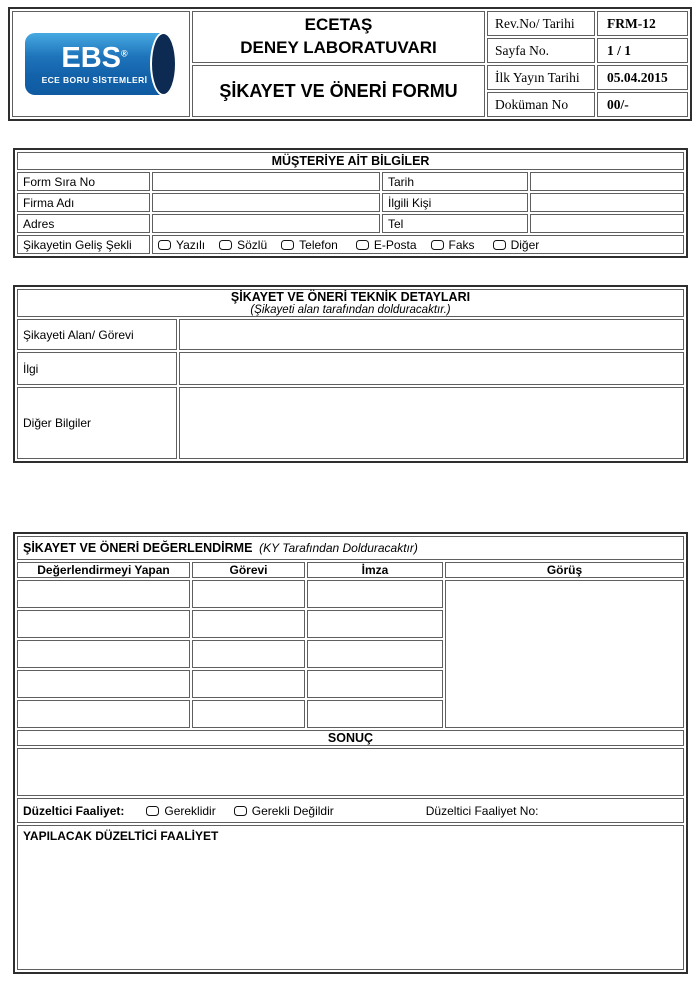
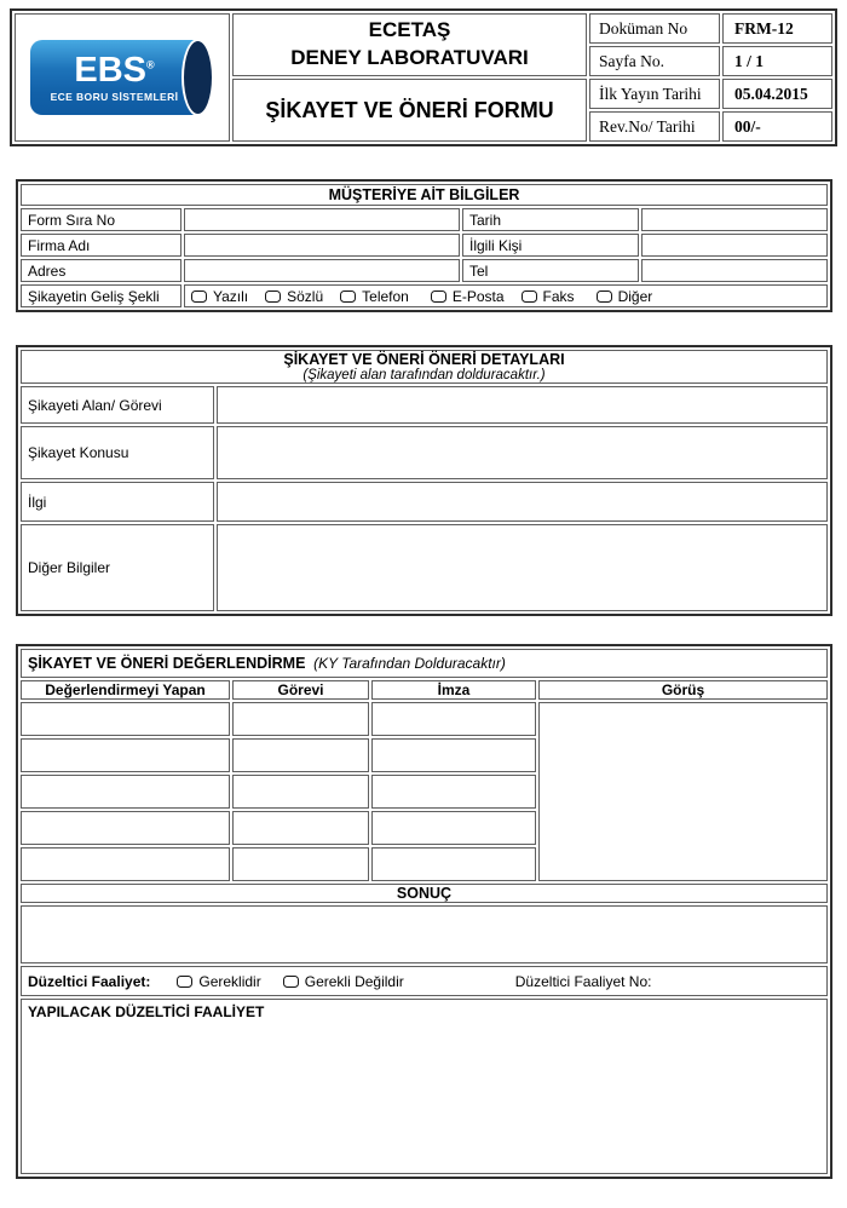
- EBS® ECE BORU SİSTEMLERİ	ECETAŞ DENEY LABORATUVARI	Rev.No/ Tarihi	FRM-12
+ EBS® ECE BORU SİSTEMLERİ	ECETAŞ DENEY LABORATUVARI	Doküman No	FRM-12
  Sayfa No.	1 / 1
  ŞİKAYET VE ÖNERİ FORMU	İlk Yayın Tarihi	05.04.2015
- Doküman No	00/-
+ Rev.No/ Tarihi	00/-
  MÜŞTERİYE AİT BİLGİLER
  Form Sıra No		Tarih
  Firma Adı		İlgili Kişi
  Adres		Tel
  Şikayetin Geliş Şekli	Yazılı Sözlü Telefon E-Posta Faks Diğer
- ŞİKAYET VE ÖNERİ TEKNİK DETAYLARI (Şikayeti alan tarafından dolduracaktır.)
+ ŞİKAYET VE ÖNERİ ÖNERİ DETAYLARI (Şikayeti alan tarafından dolduracaktır.)
  Şikayeti Alan/ Görevi
+ Şikayet Konusu
  İlgi
  Diğer Bilgiler
  ŞİKAYET VE ÖNERİ DEĞERLENDİRME (KY Tarafından Dolduracaktır)
  Değerlendirmeyi Yapan	Görevi	İmza	Görüş
  SONUÇ
  Düzeltici Faaliyet: Gereklidir Gerekli Değildir Düzeltici Faaliyet No:
  YAPILACAK DÜZELTİCİ FAALİYET
